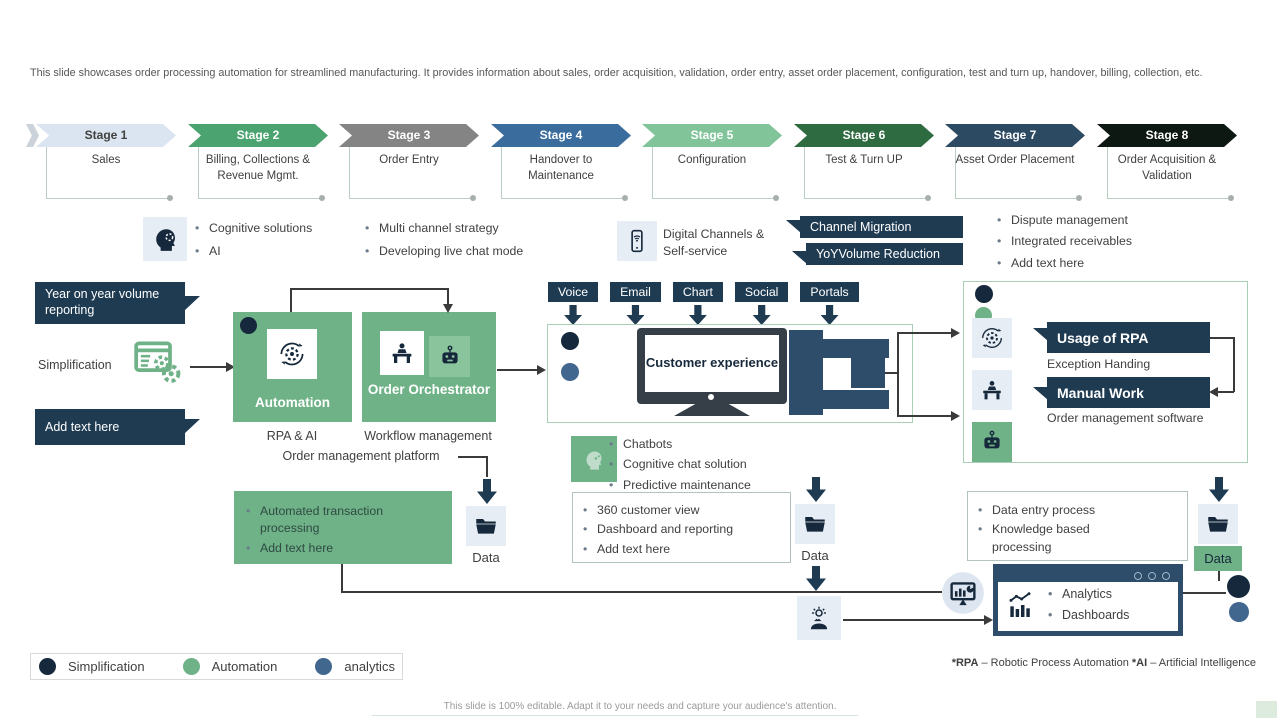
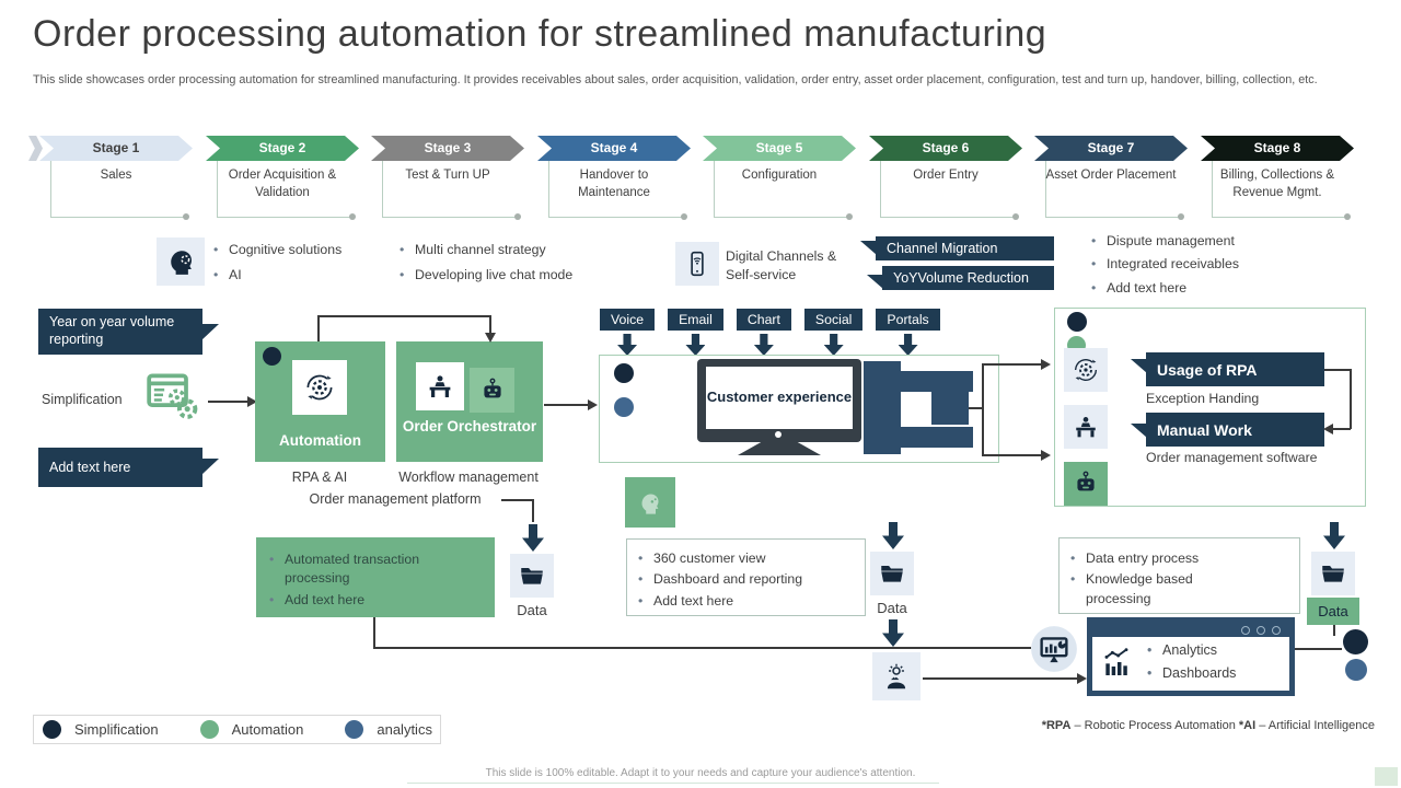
+ Order processing automation for streamlined manufacturing
- This slide showcases order processing automation for streamlined manufacturing. It provides information about sales, order acquisition, validation, order entry, asset order placement, configuration, test and turn up, handover, billing, collection, etc.
+ This slide showcases order processing automation for streamlined manufacturing. It provides receivables about sales, order acquisition, validation, order entry, asset order placement, configuration, test and turn up, handover, billing, collection, etc.
  Stage 1
  Sales
  Stage 2
- Billing, Collections & Revenue Mgmt.
+ Order Acquisition & Validation
  Stage 3
- Order Entry
+ Test & Turn UP
  Stage 4
  Handover to Maintenance
  Stage 5
  Configuration
  Stage 6
- Test & Turn UP
+ Order Entry
  Stage 7
  Asset Order Placement
  Stage 8
- Order Acquisition & Validation
+ Billing, Collections & Revenue Mgmt.
  Cognitive solutions
  AI
  Multi channel strategy
  Developing live chat mode
  Digital Channels & Self-service
  Channel Migration
  YoYVolume Reduction
  Dispute management
  Integrated receivables
  Add text here
  Year on year volume reporting
  Simplification
  Add text here
  Automation
  Order Orchestrator
  RPA & AI
  Workflow management
  Order management platform
  Data
  Automated transaction processing
  Add text here
  Voice
  Email
  Chart
  Social
  Portals
  Customer experience
- Chatbots
- Cognitive chat solution
- Predictive maintenance
  360 customer view
  Dashboard and reporting
  Add text here
  Data
  Analytics
  Dashboards
  Usage of RPA
  Exception Handing
  Manual Work
  Order management software
  Data entry process
  Knowledge based processing
  Data
  Simplification
  Automation
  analytics
  *RPA – Robotic Process Automation *AI – Artificial Intelligence
  This slide is 100% editable. Adapt it to your needs and capture your audience's attention.
